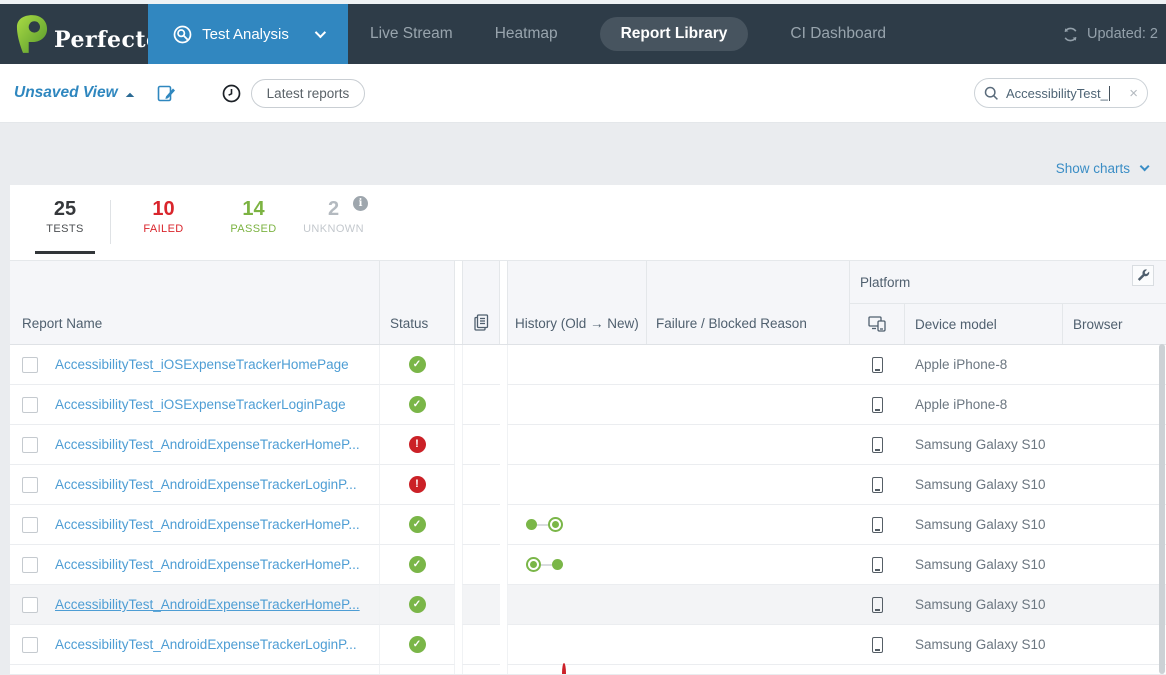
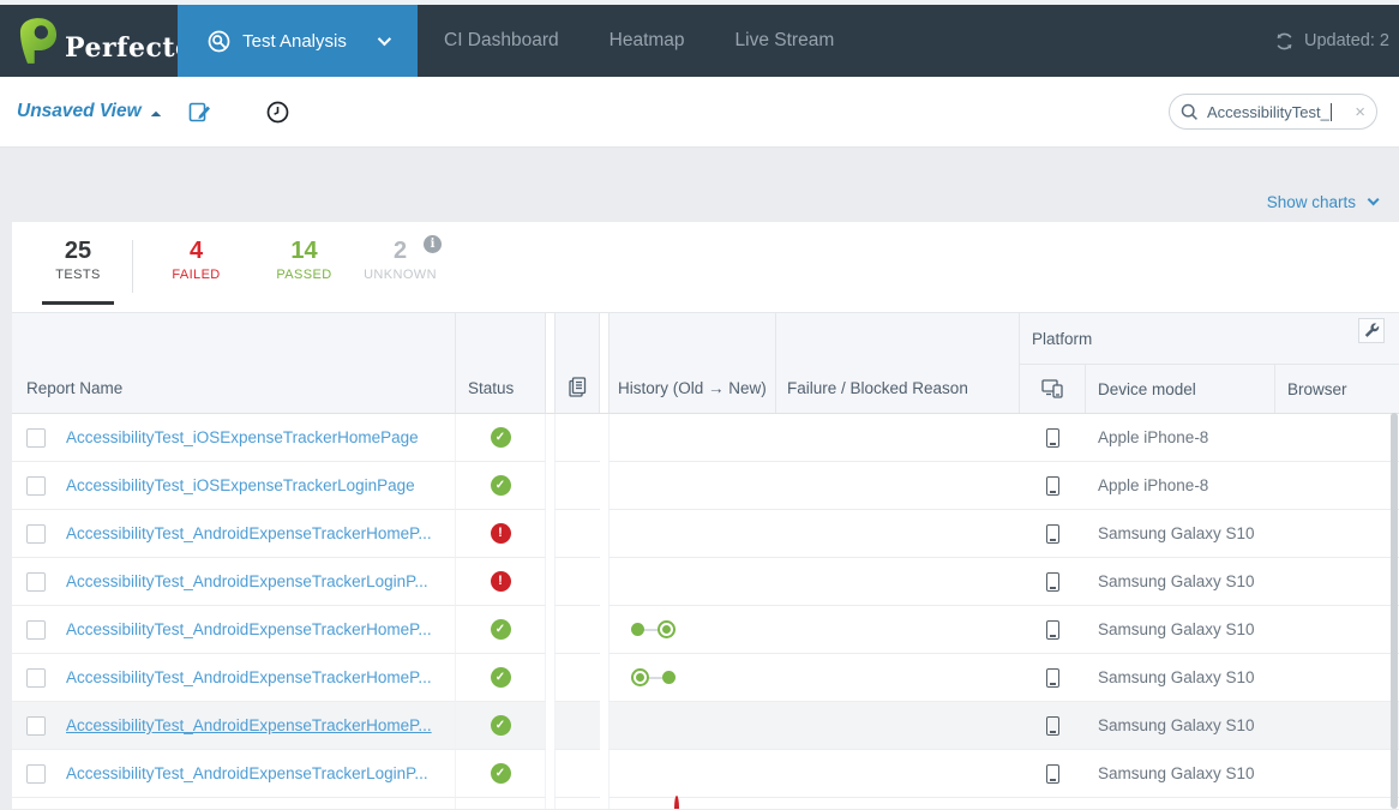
  Perfect
  Test Analysis
- Live Stream
+ CI Dashboard
  Heatmap
- Report Library
- CI Dashboard
+ Live Stream
  Updated: 2
  Unsaved View
- Latest reports
  AccessibilityTest_
  ×
  Show charts
  25
  TESTS
- 10
+ 4
  FAILED
  14
  PASSED
  2
  UNKNOWN
  i
  Report Name
  Status
  History (Old → New)
  Failure / Blocked Reason
  Platform
  Device model
  Browser
  AccessibilityTest_iOSExpenseTrackerHomePage
  ✓
  Apple iPhone-8
  AccessibilityTest_iOSExpenseTrackerLoginPage
  ✓
  Apple iPhone-8
  AccessibilityTest_AndroidExpenseTrackerHomeP...
  !
  Samsung Galaxy S10
  AccessibilityTest_AndroidExpenseTrackerLoginP...
  !
  Samsung Galaxy S10
  AccessibilityTest_AndroidExpenseTrackerHomeP...
  ✓
  Samsung Galaxy S10
  AccessibilityTest_AndroidExpenseTrackerHomeP...
  ✓
  Samsung Galaxy S10
  AccessibilityTest_AndroidExpenseTrackerHomeP...
  ✓
  Samsung Galaxy S10
  AccessibilityTest_AndroidExpenseTrackerLoginP...
  ✓
  Samsung Galaxy S10
